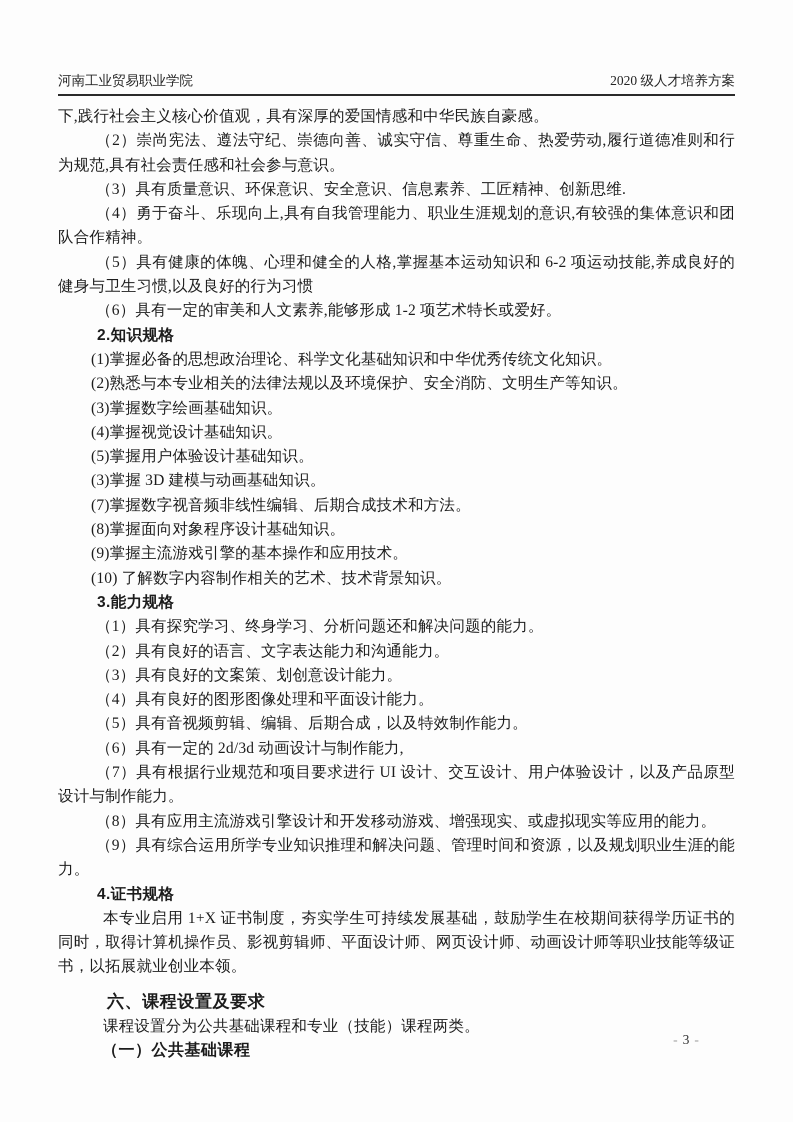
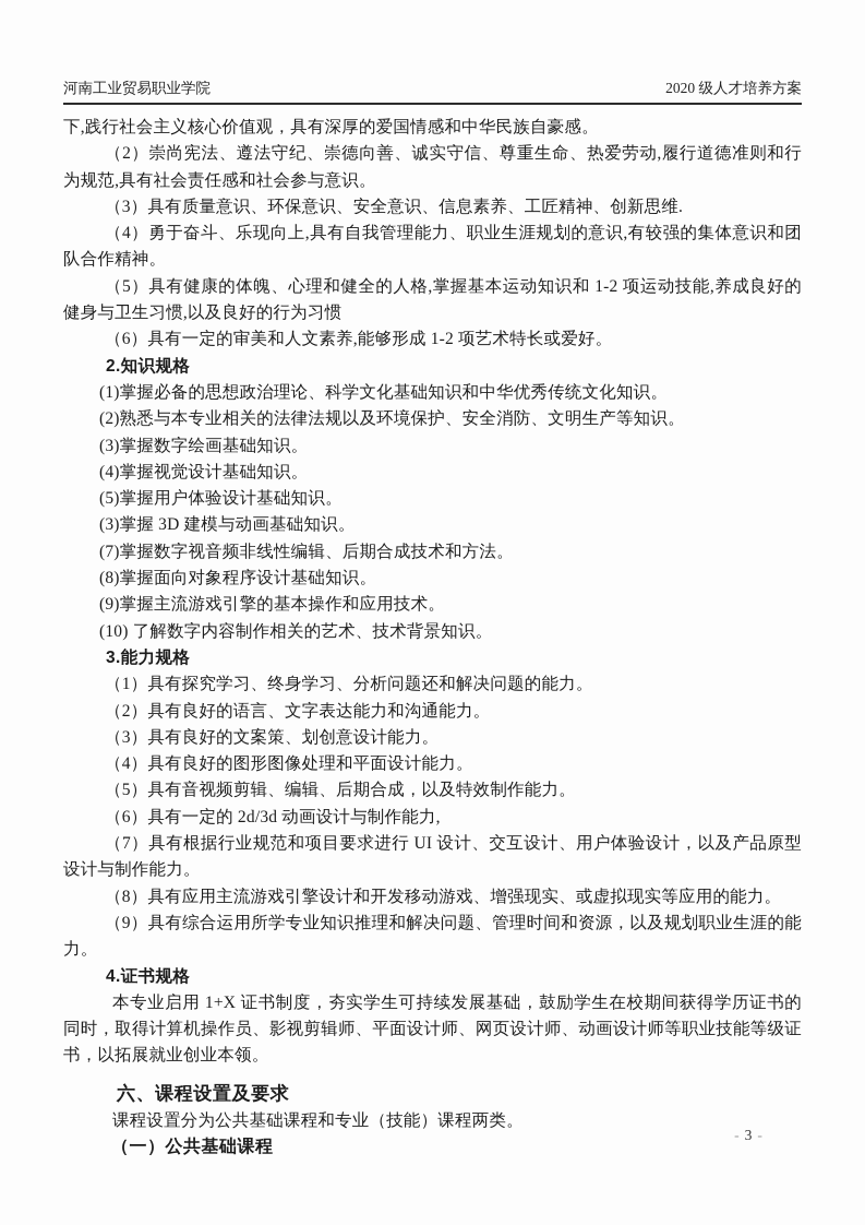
  河南工业贸易职业学院
  2020 级人才培养方案
  下,践行社会主义核心价值观，具有深厚的爱国情感和中华民族自豪感。
  （2）崇尚宪法、遵法守纪、崇德向善、诚实守信、尊重生命、热爱劳动,履行道德准则和行为规范,具有社会责任感和社会参与意识。
  （3）具有质量意识、环保意识、安全意识、信息素养、工匠精神、创新思维.
  （4）勇于奋斗、乐现向上,具有自我管理能力、职业生涯规划的意识,有较强的集体意识和团队合作精神。
- （5）具有健康的体魄、心理和健全的人格,掌握基本运动知识和 6-2 项运动技能,养成良好的健身与卫生习惯,以及良好的行为习惯
+ （5）具有健康的体魄、心理和健全的人格,掌握基本运动知识和 1-2 项运动技能,养成良好的健身与卫生习惯,以及良好的行为习惯
  （6）具有一定的审美和人文素养,能够形成 1-2 项艺术特长或爱好。
  2.知识规格
  (1)掌握必备的思想政治理论、科学文化基础知识和中华优秀传统文化知识。
  (2)熟悉与本专业相关的法律法规以及环境保护、安全消防、文明生产等知识。
  (3)掌握数字绘画基础知识。
  (4)掌握视觉设计基础知识。
  (5)掌握用户体验设计基础知识。
  (3)掌握 3D 建模与动画基础知识。
  (7)掌握数字视音频非线性编辑、后期合成技术和方法。
  (8)掌握面向对象程序设计基础知识。
  (9)掌握主流游戏引擎的基本操作和应用技术。
  (10) 了解数字内容制作相关的艺术、技术背景知识。
  3.能力规格
  （1）具有探究学习、终身学习、分析问题还和解决问题的能力。
  （2）具有良好的语言、文字表达能力和沟通能力。
  （3）具有良好的文案策、划创意设计能力。
  （4）具有良好的图形图像处理和平面设计能力。
  （5）具有音视频剪辑、编辑、后期合成，以及特效制作能力。
  （6）具有一定的 2d/3d 动画设计与制作能力,
  （7）具有根据行业规范和项目要求进行 UI 设计、交互设计、用户体验设计，以及产品原型设计与制作能力。
  （8）具有应用主流游戏引擎设计和开发移动游戏、增强现实、或虚拟现实等应用的能力。
  （9）具有综合运用所学专业知识推理和解决问题、管理时间和资源，以及规划职业生涯的能力。
  4.证书规格
  本专业启用 1+X 证书制度，夯实学生可持续发展基础，鼓励学生在校期间获得学历证书的同时，取得计算机操作员、影视剪辑师、平面设计师、网页设计师、动画设计师等职业技能等级证书，以拓展就业创业本领。
  六、课程设置及要求
  课程设置分为公共基础课程和专业（技能）课程两类。
  （一）公共基础课程
  - 3 -
